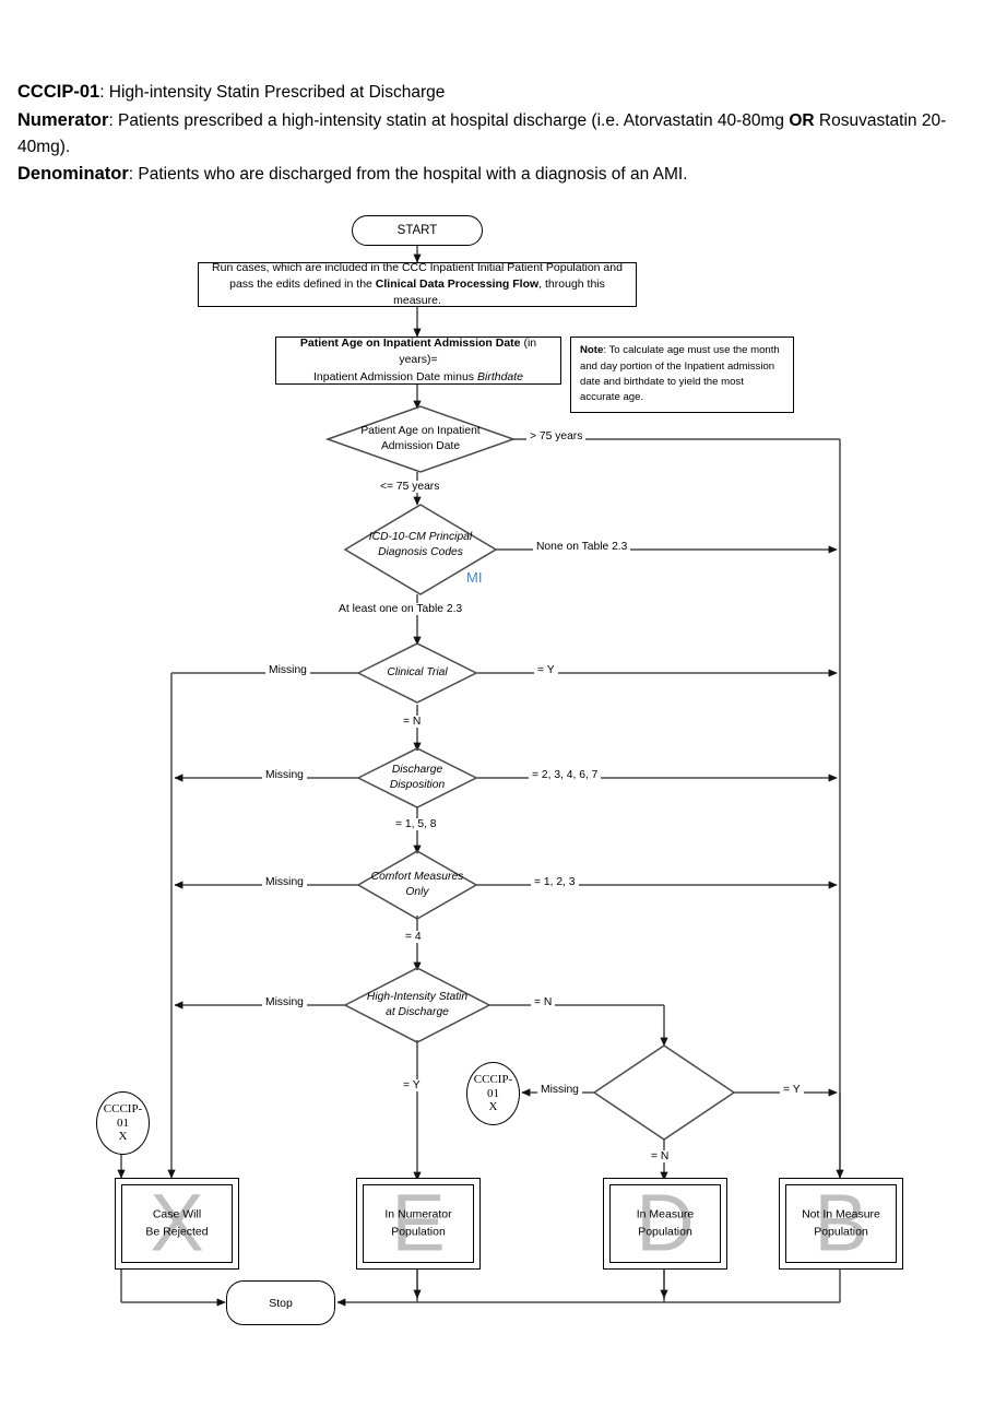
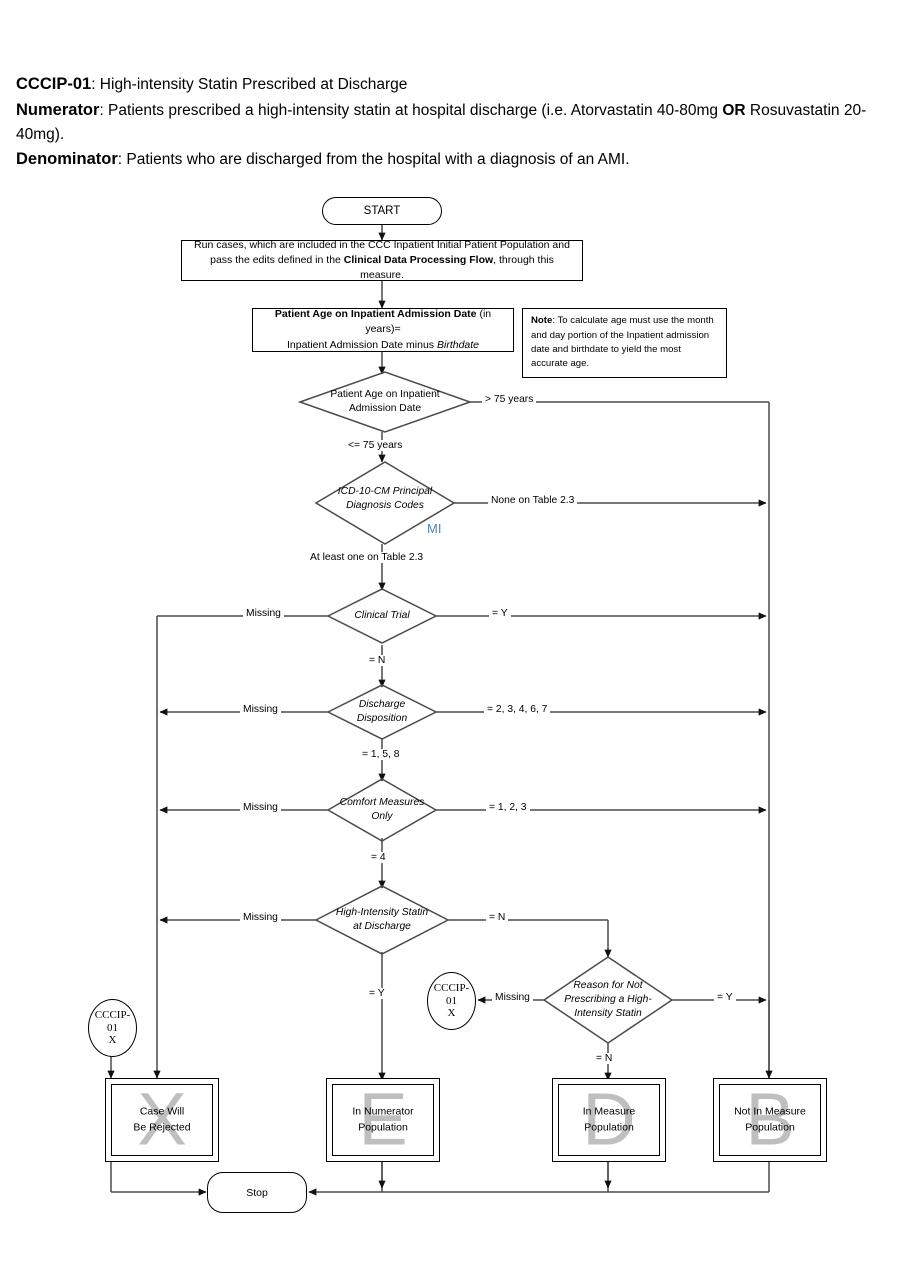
  CCCIP-01: High-intensity Statin Prescribed at Discharge
  Numerator: Patients prescribed a high-intensity statin at hospital discharge (i.e. Atorvastatin 40-80mg OR Rosuvastatin 20-40mg).
  Denominator: Patients who are discharged from the hospital with a diagnosis of an AMI.
  START
  Run cases, which are included in the CCC Inpatient Initial Patient Population and pass the edits defined in the Clinical Data Processing Flow, through this measure.
  Patient Age on Inpatient Admission Date (in years)=
  Inpatient Admission Date minus Birthdate
  Note: To calculate age must use the month and day portion of the Inpatient admission date and birthdate to yield the most accurate age.
  Patient Age on Inpatient Admission Date
  ICD-10-CM Principal Diagnosis Codes
  MI
  Clinical Trial
  Discharge Disposition
  Comfort Measures Only
  High-Intensity Statin at Discharge
+ Reason for Not Prescribing a High-Intensity Statin
  > 75 years
  <= 75 years
  None on Table 2.3
  At least one on Table 2.3
  Missing
  = Y
  = N
  Missing
  = 2, 3, 4, 6, 7
  = 1, 5, 8
  Missing
  = 1, 2, 3
  = 4
  Missing
  = N
  = Y
  Missing
  = Y
  = N
  CCCIP-
  01
  X
  CCCIP-
  01
  X
  X
  Case Will
  Be Rejected
  E
  In Numerator
  Population
  D
  In Measure
  Population
  B
  Not In Measure
  Population
  Stop
